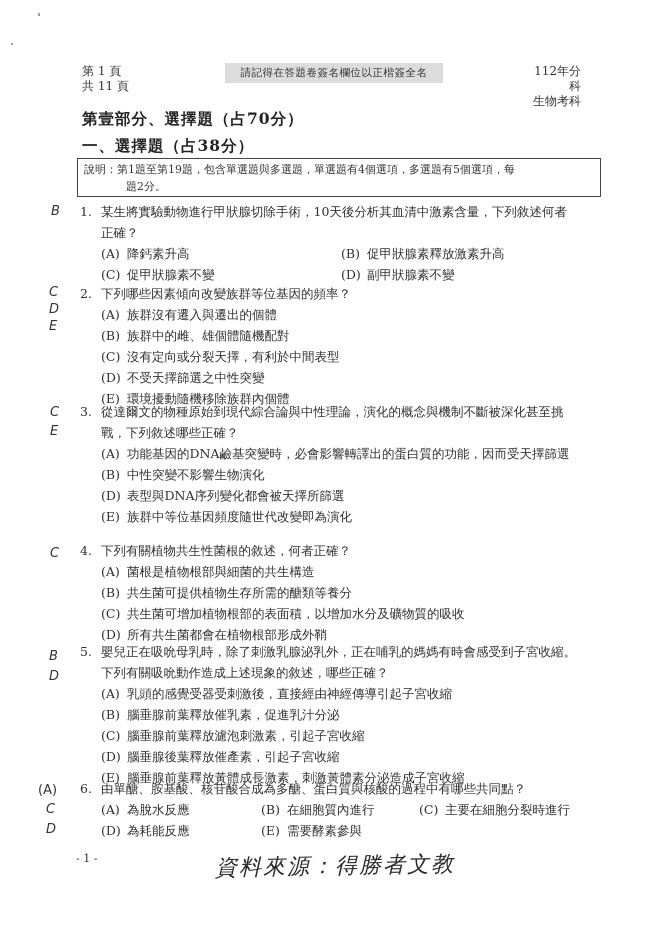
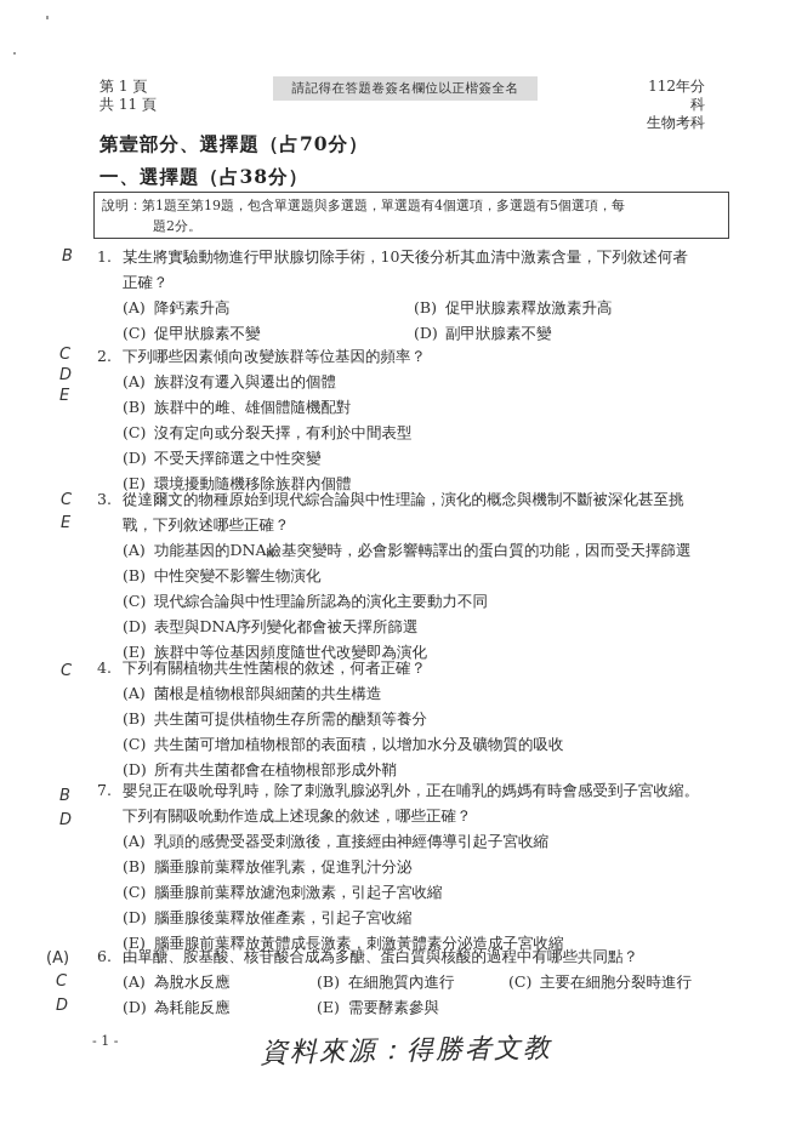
  第 1 頁
  共 11 頁
  請記得在答題卷簽名欄位以正楷簽全名
  112年分科
  生物考科
  第壹部分、選擇題（占70分）
  一、選擇題（占38分）
  說明：第1題至第19題，包含單選題與多選題，單選題有4個選項，多選題有5個選項，每
  題2分。
  B
  1.
  某生將實驗動物進行甲狀腺切除手術，10天後分析其血清中激素含量，下列敘述何者
  正確？
  (A) 降鈣素升高
  (B) 促甲狀腺素釋放激素升高
  (C) 促甲狀腺素不變
  (D) 副甲狀腺素不變
  C
  D
  E
  2.
  下列哪些因素傾向改變族群等位基因的頻率？
  (A) 族群沒有遷入與遷出的個體
  (B) 族群中的雌、雄個體隨機配對
  (C) 沒有定向或分裂天擇，有利於中間表型
  (D) 不受天擇篩選之中性突變
  (E) 環境擾動隨機移除族群內個體
  C
  E
  3.
  從達爾文的物種原始到現代綜合論與中性理論，演化的概念與機制不斷被深化甚至挑
  戰，下列敘述哪些正確？
  (A) 功能基因的DNA鹼基突變時，必會影響轉譯出的蛋白質的功能，因而受天擇篩選
  (B) 中性突變不影響生物演化
+ (C) 現代綜合論與中性理論所認為的演化主要動力不同
  (D) 表型與DNA序列變化都會被天擇所篩選
  (E) 族群中等位基因頻度隨世代改變即為演化
  C
  4.
  下列有關植物共生性菌根的敘述，何者正確？
  (A) 菌根是植物根部與細菌的共生構造
  (B) 共生菌可提供植物生存所需的醣類等養分
  (C) 共生菌可增加植物根部的表面積，以增加水分及礦物質的吸收
  (D) 所有共生菌都會在植物根部形成外鞘
  B
  D
- 5.
+ 7.
  嬰兒正在吸吮母乳時，除了刺激乳腺泌乳外，正在哺乳的媽媽有時會感受到子宮收縮。
  下列有關吸吮動作造成上述現象的敘述，哪些正確？
  (A) 乳頭的感覺受器受刺激後，直接經由神經傳導引起子宮收縮
  (B) 腦垂腺前葉釋放催乳素，促進乳汁分泌
  (C) 腦垂腺前葉釋放濾泡刺激素，引起子宮收縮
  (D) 腦垂腺後葉釋放催產素，引起子宮收縮
  (E) 腦垂腺前葉釋放黃體成長激素，刺激黃體素分泌造成子宮收縮
  (A)
  C
  D
  6.
  由單醣、胺基酸、核苷酸合成為多醣、蛋白質與核酸的過程中有哪些共同點？
  (A) 為脫水反應
  (B) 在細胞質內進行
  (C) 主要在細胞分裂時進行
  (D) 為耗能反應
  (E) 需要酵素參與
  - 1 -
  資料來源：得勝者文教
